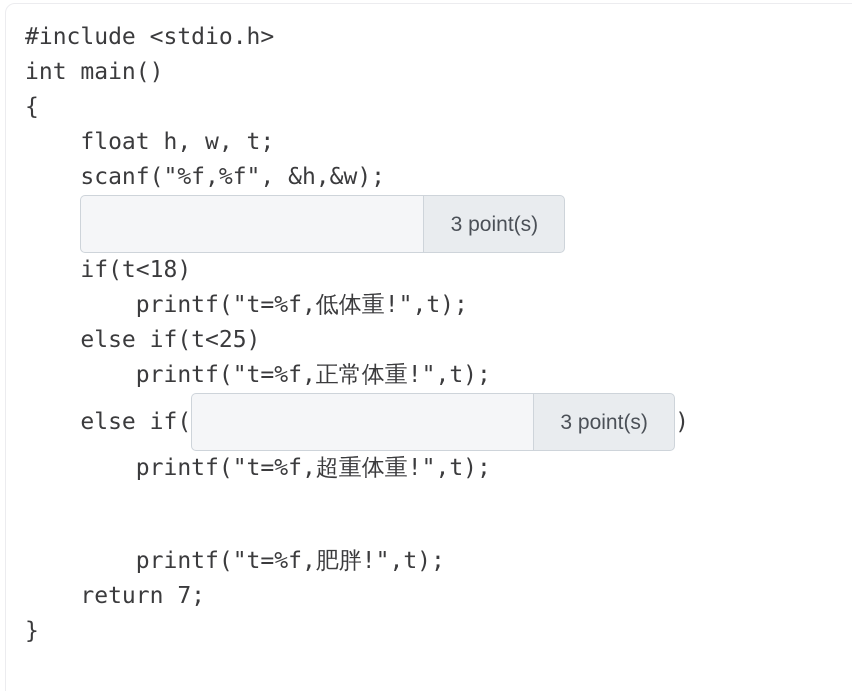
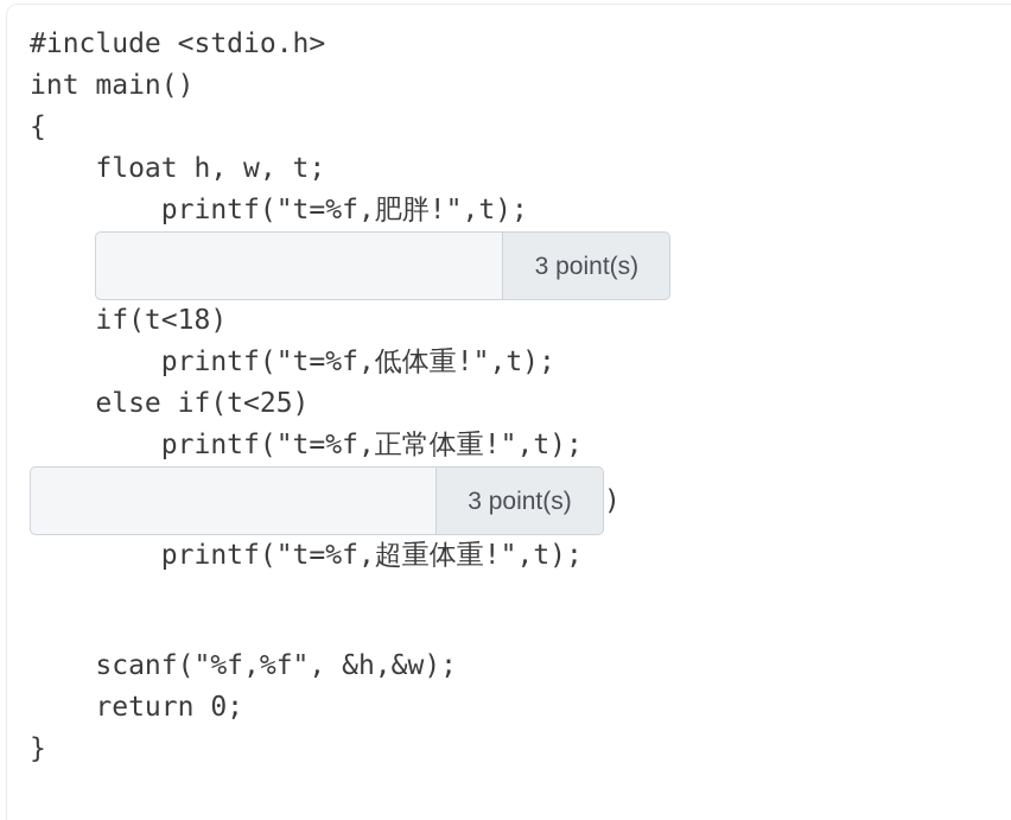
  #include <stdio.h>
  int main()
  {
  float h, w, t;
- scanf("%f,%f", &h,&w);
+ printf("t=%f,肥胖!",t);
  3 point(s)
  if(t<18)
  printf("t=%f,低体重!",t);
  else if(t<25)
  printf("t=%f,正常体重!",t);
- else if(
  3 point(s)
  )
  printf("t=%f,超重体重!",t);
- printf("t=%f,肥胖!",t);
+ scanf("%f,%f", &h,&w);
- return 7;
+ return 0;
  }
